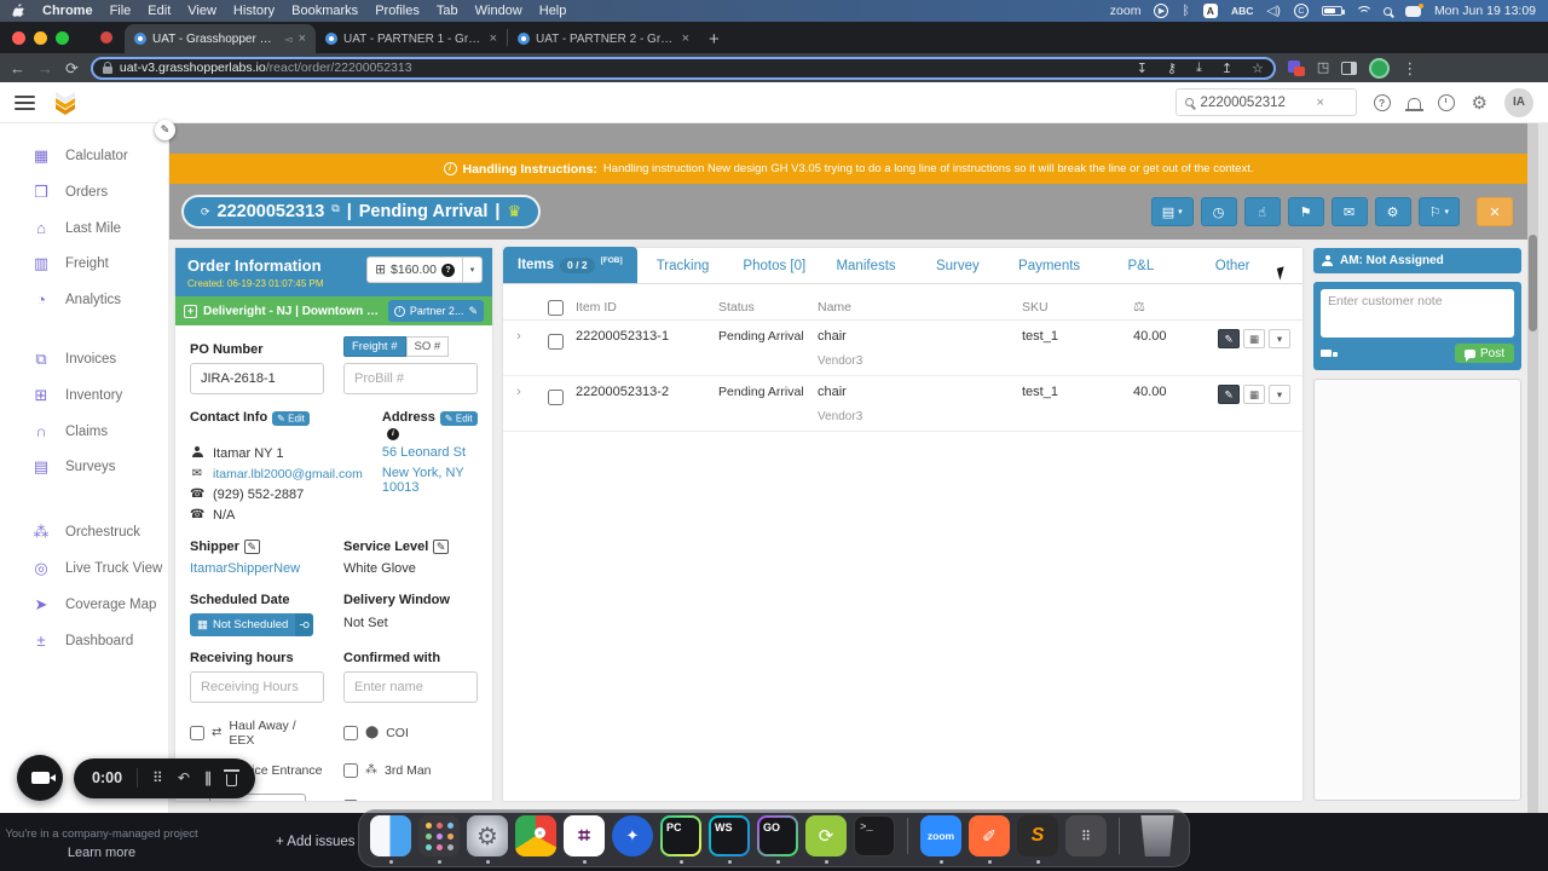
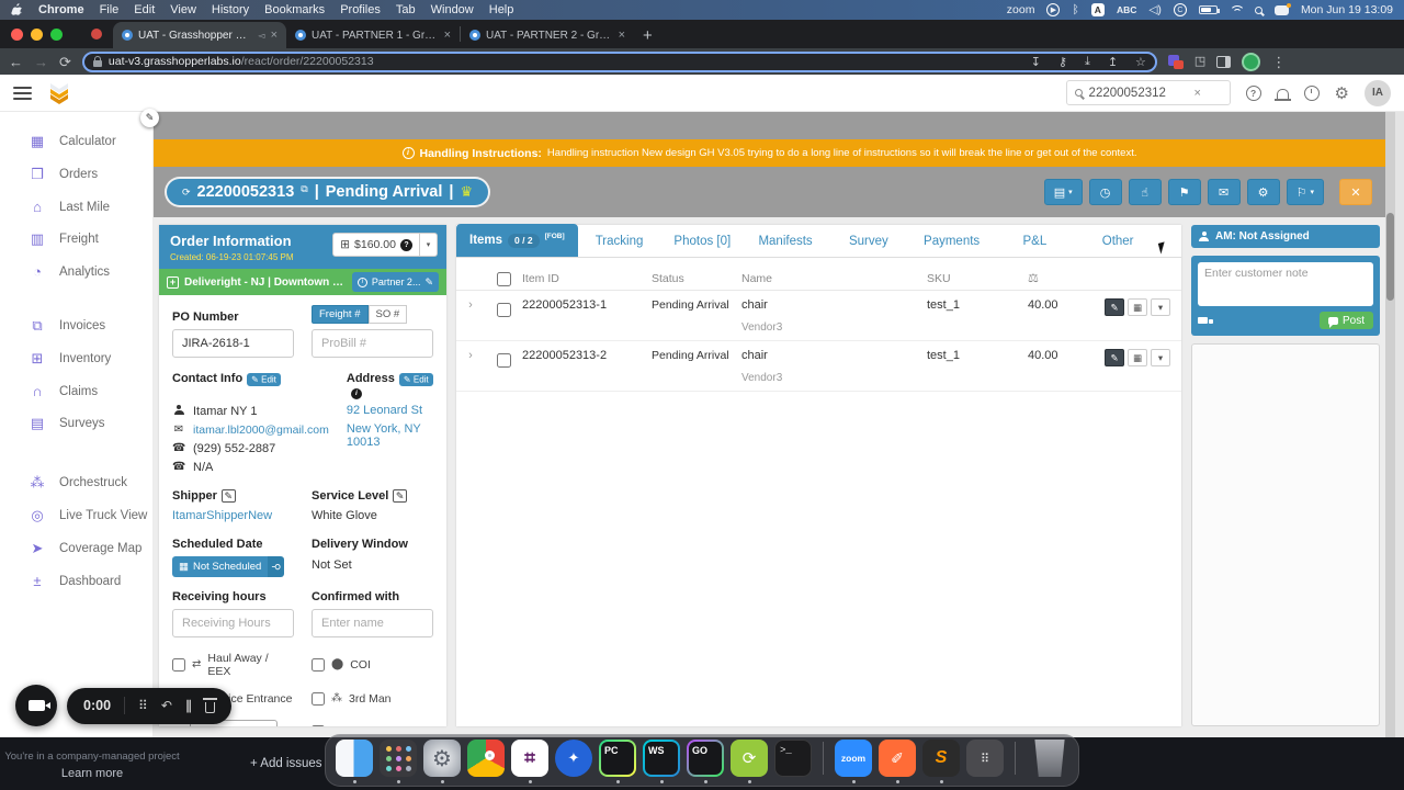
  Chrome
  File
  Edit
  View
  History
  Bookmarks
  Profiles
  Tab
  Window
  Help
  zoom
  ᛒ
  A
  ABC
  ◁)
  Mon Jun 19 13:09
  UAT - Grasshopper End
  ◅
  ×
  UAT - PARTNER 1 - Gras
  ×
  UAT - PARTNER 2 - Gras
  ×
  +
  ←
  →
  ⟳
  uat-v3.grasshopperlabs.io/react/order/22200052313
  ↧
  ⚷
  ⤓
  ↥
  ☆
  ◳
  ⋮
  22200052312
  ×
  ?
  ⚙
  IA
  ▦
  Calculator
  ❒
  Orders
  ⌂
  Last Mile
  ▥
  Freight
  ◔
  Analytics
  ⧉
  Invoices
  ⊞
  Inventory
  ∩
  Claims
  ▤
  Surveys
  ⁂
  Orchestruck
  ◎
  Live Truck View
  ➤
  Coverage Map
  ±
  Dashboard
  ✎
  Handling Instructions:
  Handling instruction New design GH V3.05 trying to do a long line of instructions so it will break the line or get out of the context.
  ⟳
  22200052313
  ⧉
  |
  Pending Arrival
  |
  ♛
  ▤
  ◷
  ☝
  ⚑
  ✉
  ⚙
  ⚐
  ✕
  Order Information
  Created: 06-19-23 01:07:45 PM
  ⊞
  $160.00
  +
  Deliveright - NJ | Downtown Ma
  Partner 2...
  ✎
  PO Number
  Freight #
  SO #
  JIRA-2618-1
  ProBill #
  Contact Info ✎ Edit
  Address ✎ Edit
  Itamar NY 1
  ✉
  itamar.lbl2000@gmail.com
  ☎
  (929) 552-2887
  ☎
  N/A
- 56 Leonard St
+ 92 Leonard St
  New York, NY 10013
  Shipper ✎
  Service Level ✎
  ItamarShipperNew
  White Glove
  Scheduled Date
  Delivery Window
  ▦
  Not Scheduled
  Not Set
  Receiving hours
  Confirmed with
  Receiving Hours
  Enter name
  ⇄
  Haul Away / EEX
  ⬤
  COI
  ⁂
  3rd Man
  Items
  0 / 2
  Tracking
  Photos [0]
  Manifests
  Survey
  Payments
  P&L
  Other
  Item ID
  Status
  Name
  SKU
  ⚖
  ›
  22200052313-1
  Pending Arrival
  chair
  Vendor3
  test_1
  40.00
  ✎
  ▦
  ▾
  ›
  22200052313-2
  Pending Arrival
  chair
  Vendor3
  test_1
  40.00
  ✎
  ▦
  ▾
  AM: Not Assigned
  Enter customer note
  Post
  You're in a company-managed project
  Learn more
  + Add issues
  ⚙
  ⌗
  ✦
  PC
  WS
  GO
  ⟳
  >_
  zoom
  ✐
  S
  ⠿
  0:00
  ⠿
  ↶
  ∥
